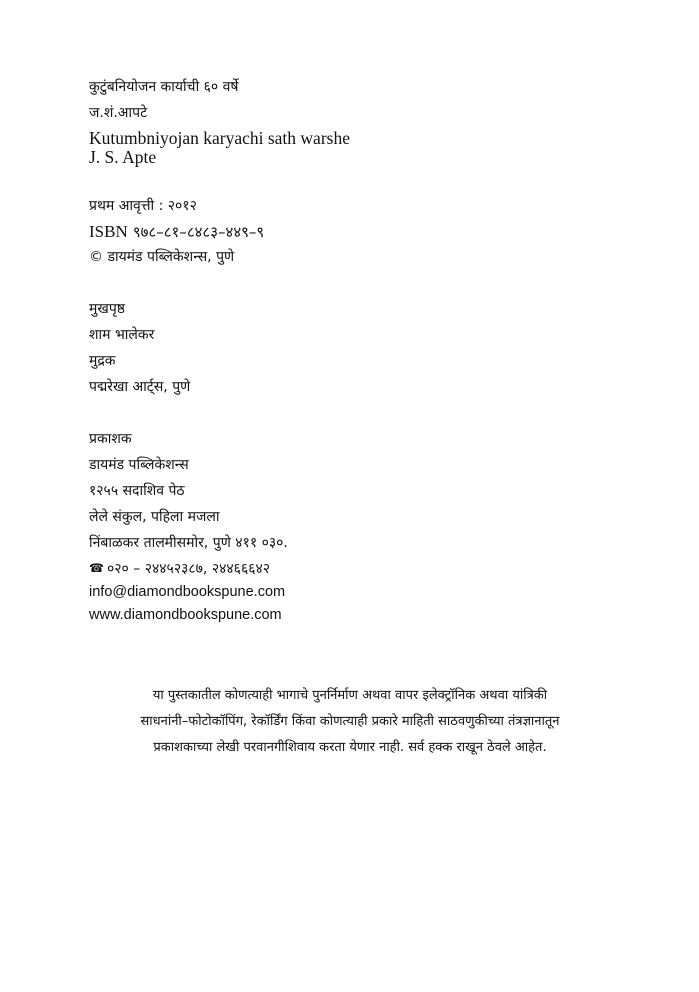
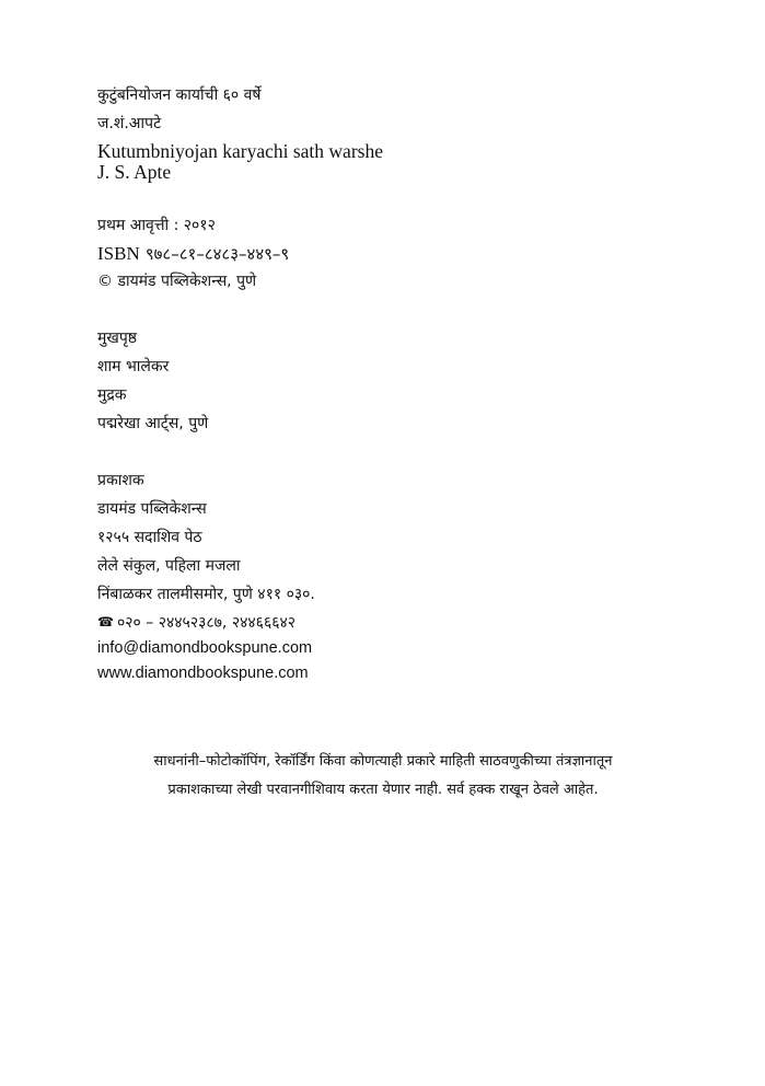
  कुटुंबनियोजन कार्याची ६० वर्षे
  ज.शं.आपटे
  Kutumbniyojan karyachi sath warshe
  J. S. Apte
  प्रथम आवृत्ती : २०१२
  ISBN ९७८–८१–८४८३–४४९–९
  © डायमंड पब्लिकेशन्स, पुणे
  मुखपृष्ठ
  शाम भालेकर
  मुद्रक
  पद्मरेखा आर्ट्स, पुणे
  प्रकाशक
  डायमंड पब्लिकेशन्स
  १२५५ सदाशिव पेठ
  लेले संकुल, पहिला मजला
  निंबाळकर तालमीसमोर, पुणे ४११ ०३०.
  ☎ ०२० – २४४५२३८७, २४४६६६४२
  info@diamondbookspune.com
  www.diamondbookspune.com
- या पुस्तकातील कोणत्याही भागाचे पुनर्निर्माण अथवा वापर इलेक्ट्रॉनिक अथवा यांत्रिकी
  साधनांनी–फोटोकॉपिंग, रेकॉर्डिंग किंवा कोणत्याही प्रकारे माहिती साठवणुकीच्या तंत्रज्ञानातून
  प्रकाशकाच्या लेखी परवानगीशिवाय करता येणार नाही. सर्व हक्क राखून ठेवले आहेत.
